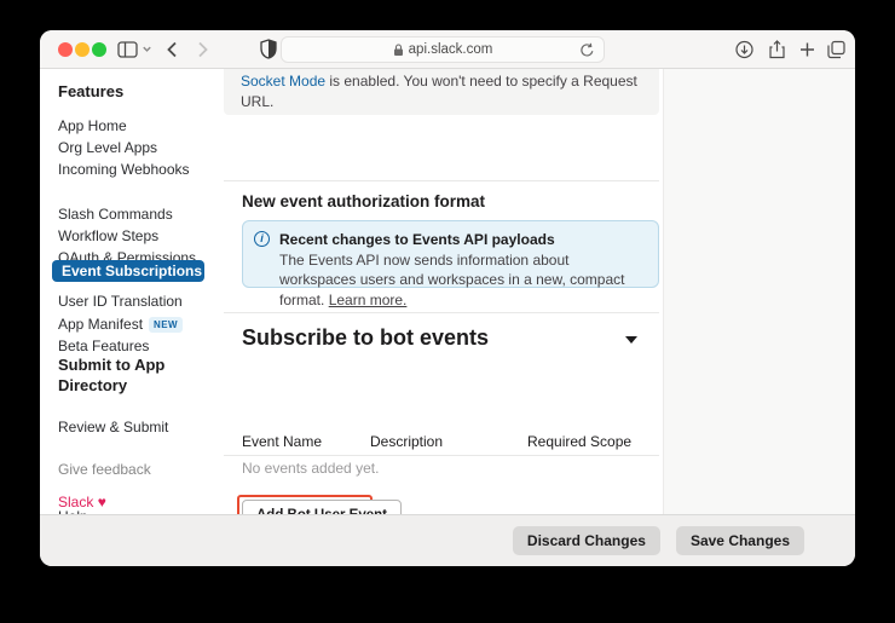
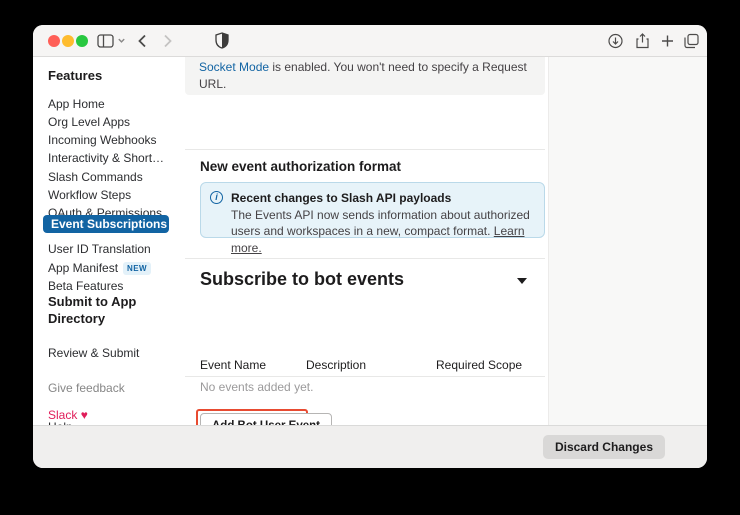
- api.slack.com
  Features
  App Home
  Org Level Apps
  Incoming Webhooks
+ Interactivity & Short…
  Slash Commands
  Workflow Steps
  OAuth & Permissions
  Event Subscriptions
  User ID Translation
  App Manifest NEW
  Beta Features
  Submit to App Directory
  Review & Submit
  Give feedback
  Slack ♥
  Socket Mode is enabled. You won't need to specify a Request URL.
  New event authorization format
  i
- Recent changes to Events API payloads
+ Recent changes to Slash API payloads
- The Events API now sends information about workspaces users and workspaces in a new, compact format. Learn more.
+ The Events API now sends information about authorized users and workspaces in a new, compact format. Learn more.
  Subscribe to bot events
  Event Name
  Description
  Required Scope
  No events added yet.
  Discard Changes
- Save Changes
